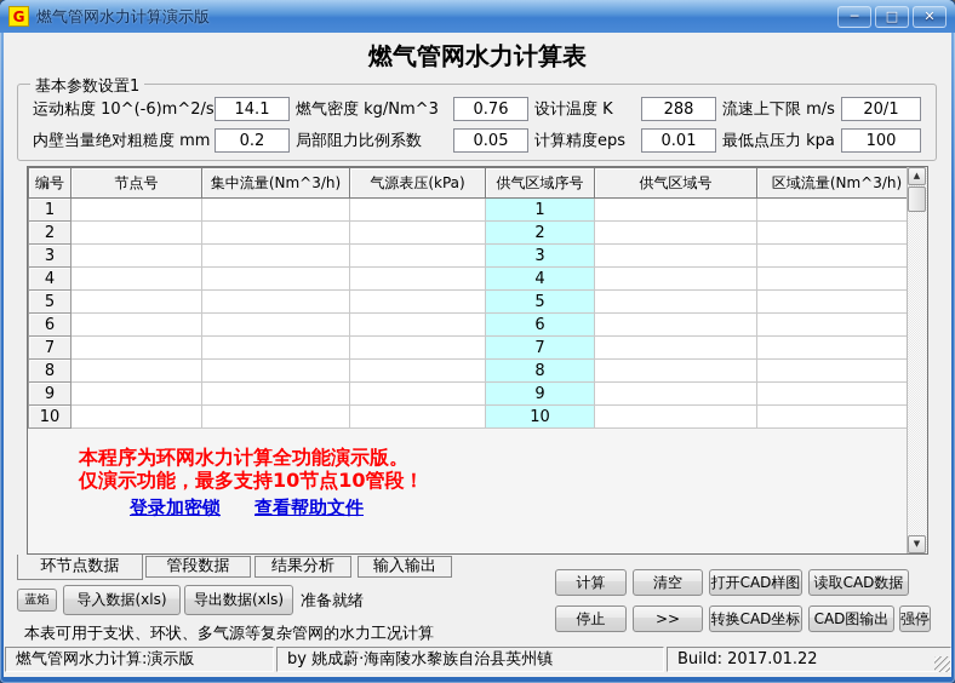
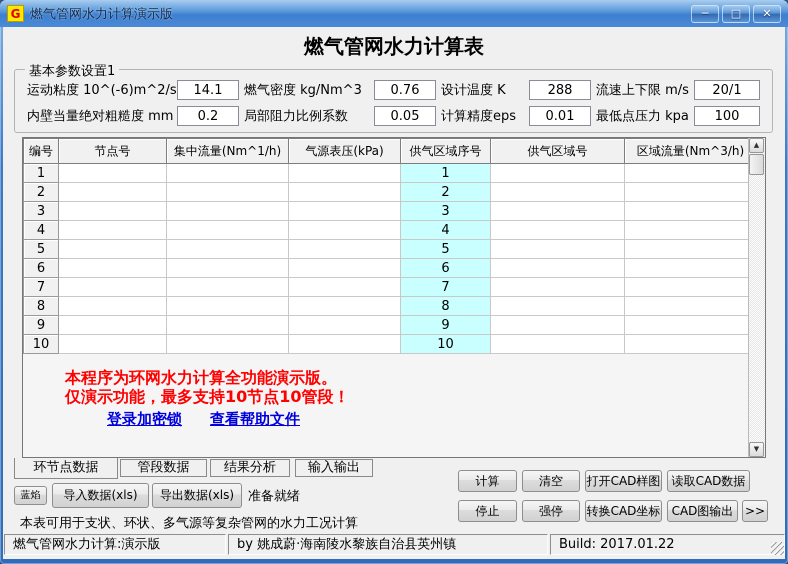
  G
  燃气管网水力计算演示版
  ─
  □
  ✕
  燃气管网水力计算表
  基本参数设置1
  运动粘度 10^(-6)m^2/s
  14.1
  燃气密度 kg/Nm^3
  0.76
  设计温度 K
  288
  流速上下限 m/s
  20/1
  内壁当量绝对粗糙度 mm
  0.2
  局部阻力比例系数
  0.05
  计算精度eps
  0.01
  最低点压力 kpa
  100
- 编号	节点号	集中流量(Nm^3/h)	气源表压(kPa)	供气区域序号	供气区域号	区域流量(Nm^3/h)
+ 编号	节点号	集中流量(Nm^1/h)	气源表压(kPa)	供气区域序号	供气区域号	区域流量(Nm^3/h)
  1				1
  2				2
  3				3
  4				4
  5				5
  6				6
  7				7
  8				8
  9				9
  10				10
  本程序为环网水力计算全功能演示版。
  仅演示功能，最多支持10节点10管段！
  登录加密锁
  查看帮助文件
  ▲
  ▼
  环节点数据
  管段数据
  结果分析
  输入输出
  计算
  清空
  打开CAD样图
  读取CAD数据
  停止
- >>
+ 强停
  转换CAD坐标
  CAD图输出
- 强停
+ >>
  蓝焰
  导入数据(xls)
  导出数据(xls)
  准备就绪
  本表可用于支状、环状、多气源等复杂管网的水力工况计算
  燃气管网水力计算:演示版
  by 姚成蔚·海南陵水黎族自治县英州镇
  Build: 2017.01.22
